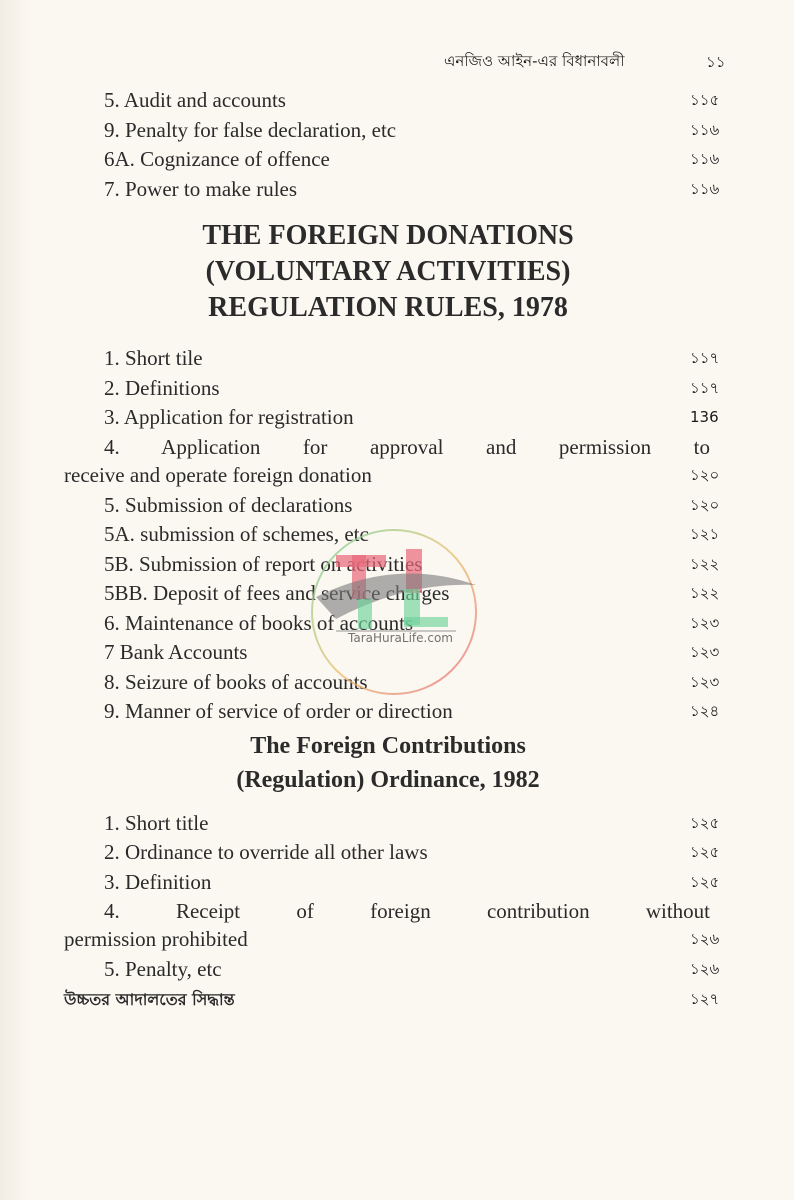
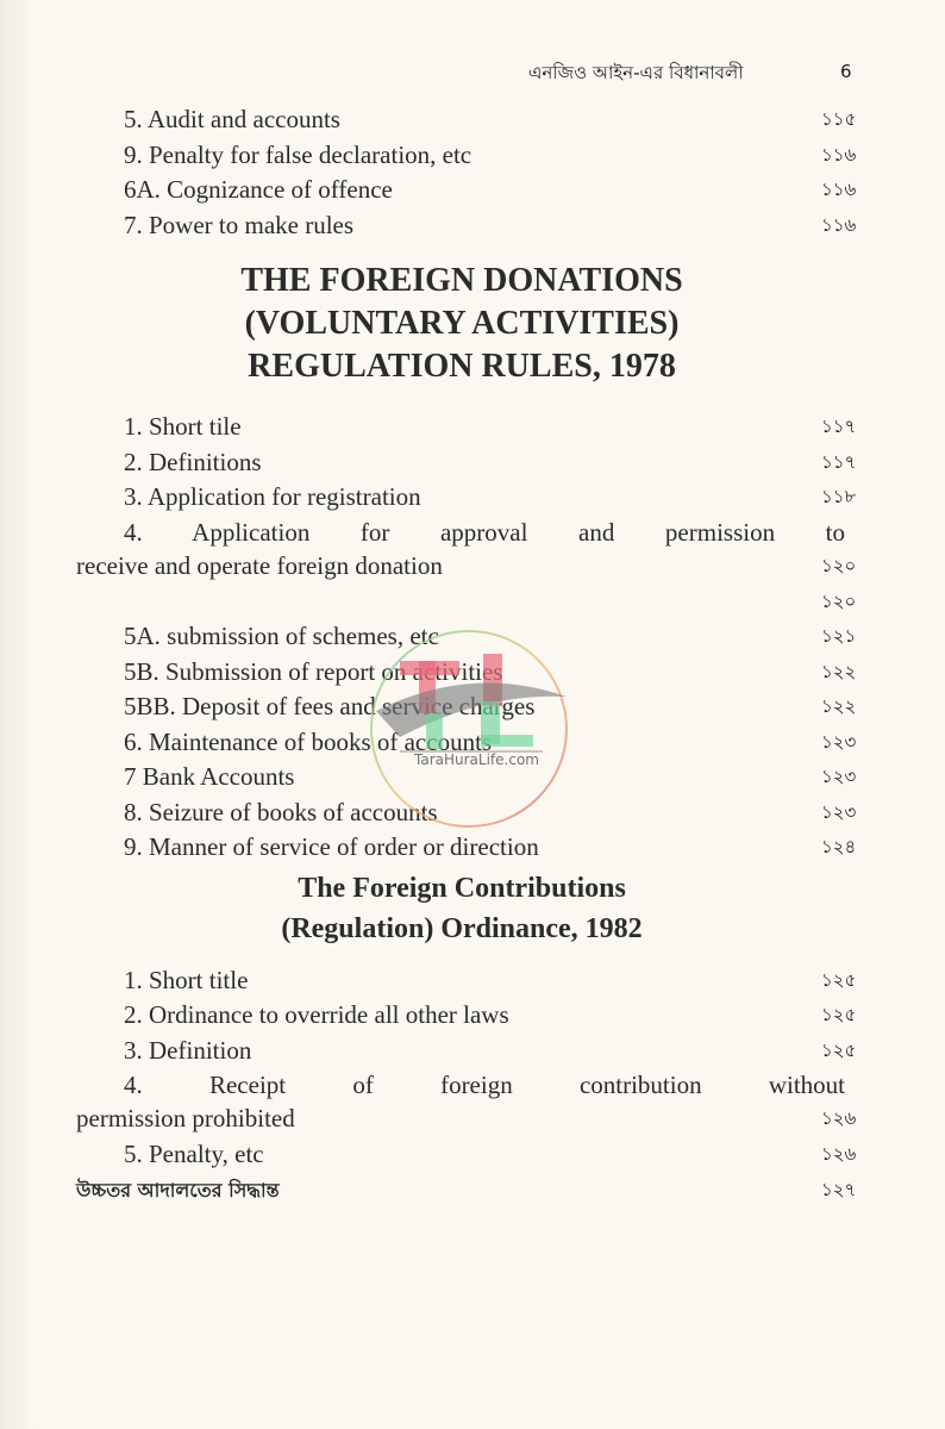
  এনজিও আইন-এর বিধানাবলী
- ১১
+ 6
  5. Audit and accounts
  ১১৫
  9. Penalty for false declaration, etc
  ১১৬
  6A. Cognizance of offence
  ১১৬
  7. Power to make rules
  ১১৬
  THE FOREIGN DONATIONS
  (VOLUNTARY ACTIVITIES)
  REGULATION RULES, 1978
  1. Short tile
  ১১৭
  2. Definitions
  ১১৭
  3. Application for registration
- 136
+ ১১৮
  4. Application for approval and permission to
  receive and operate foreign donation
  ১২০
- 5. Submission of declarations
  ১২০
  5A. submission of schemes, etc
  ১২১
  5B. Submission of report on activities
  ১২২
  5BB. Deposit of fees and service charges
  ১২২
  6. Maintenance of books of accounts
  ১২৩
  7 Bank Accounts
  ১২৩
  8. Seizure of books of accounts
  ১২৩
  9. Manner of service of order or direction
  ১২৪
  The Foreign Contributions
  (Regulation) Ordinance, 1982
  1. Short title
  ১২৫
  2. Ordinance to override all other laws
  ১২৫
  3. Definition
  ১২৫
  4. Receipt of foreign contribution without
  permission prohibited
  ১২৬
  5. Penalty, etc
  ১২৬
  উচ্চতর আদালতের সিদ্ধান্ত
  ১২৭
  TaraHuraLife.com
